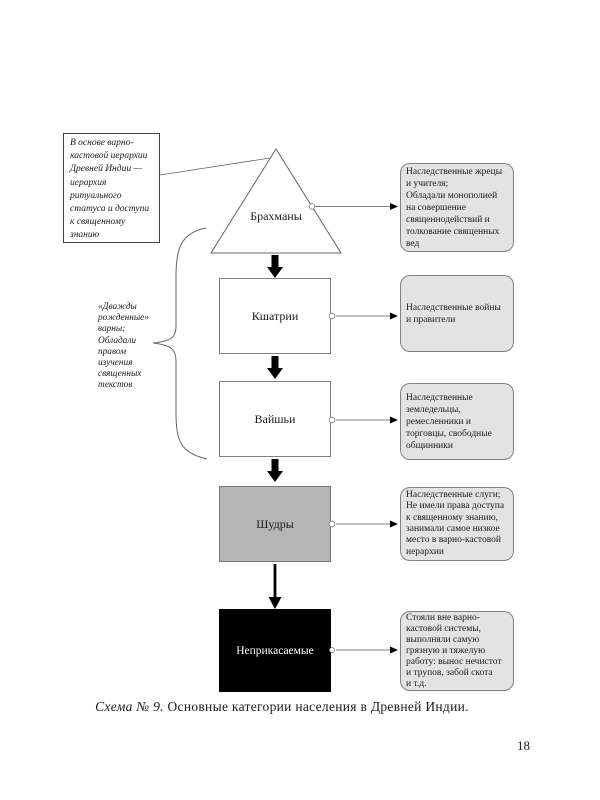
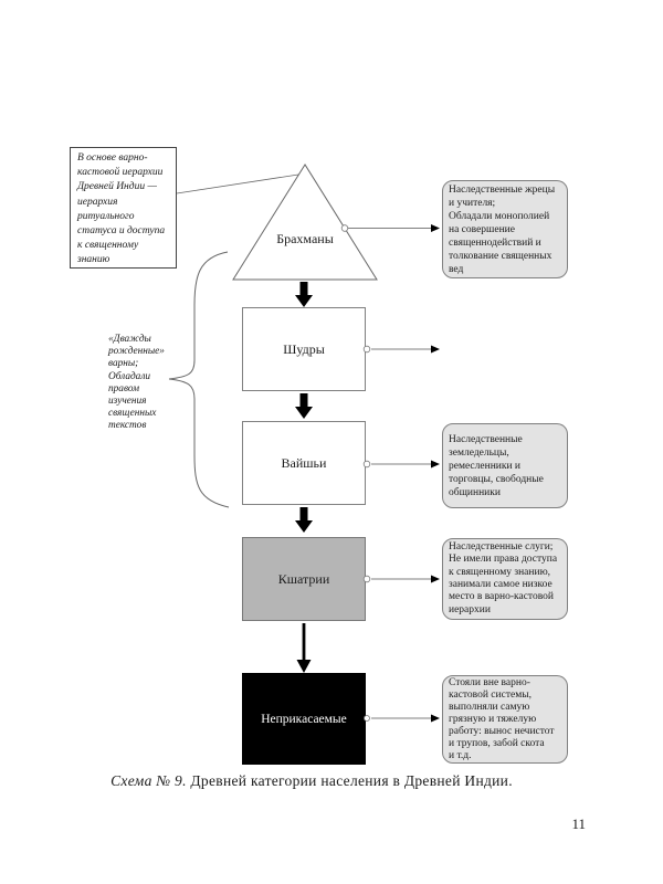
  В основе варно-
  кастовой иерархии
  Древней Индии —
  иерархия
  ритуального
  статуса и доступа
  к священному
  знанию
  «Дважды
  рожденные»
  варны;
  Обладали
  правом
  изучения
  священных
  текстов
  Брахманы
- Кшатрии
+ Шудры
  Вайшьи
- Шудры
+ Кшатрии
  Неприкасаемые
  Наследственные жрецы
  и учителя;
  Обладали монополией
  на совершение
  священнодействий и
  толкование священных
  вед
- Наследственные войны
- и правители
  Наследственные
  земледельцы,
  ремесленники и
  торговцы, свободные
  общинники
  Наследственные слуги;
  Не имели права доступа
  к священному знанию,
  занимали самое низкое
  место в варно-кастовой
  иерархии
  Стояли вне варно-
  кастовой системы,
  выполняли самую
  грязную и тяжелую
  работу: вынос нечистот
  и трупов, забой скота
  и т.д.
- Схема № 9. Основные категории населения в Древней Индии.
+ Схема № 9. Древней категории населения в Древней Индии.
- 18
+ 11
